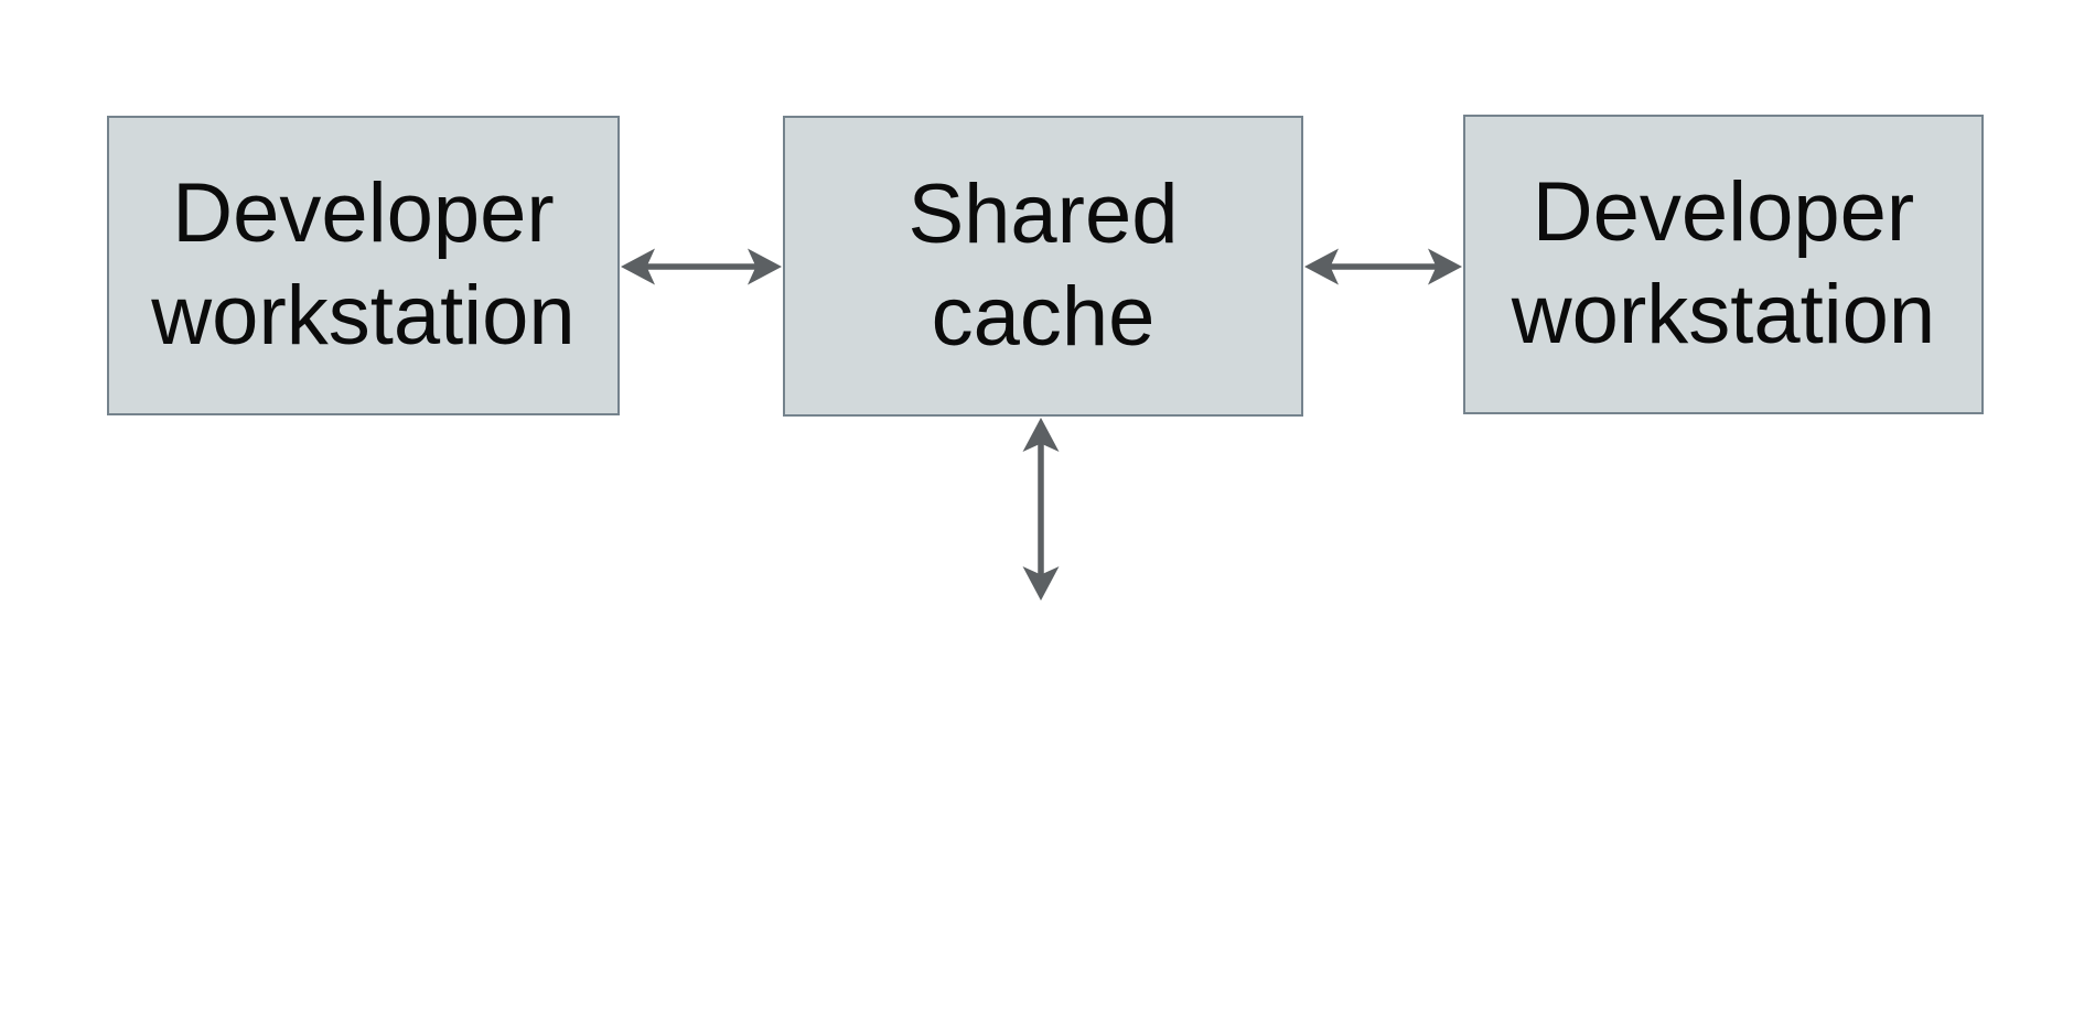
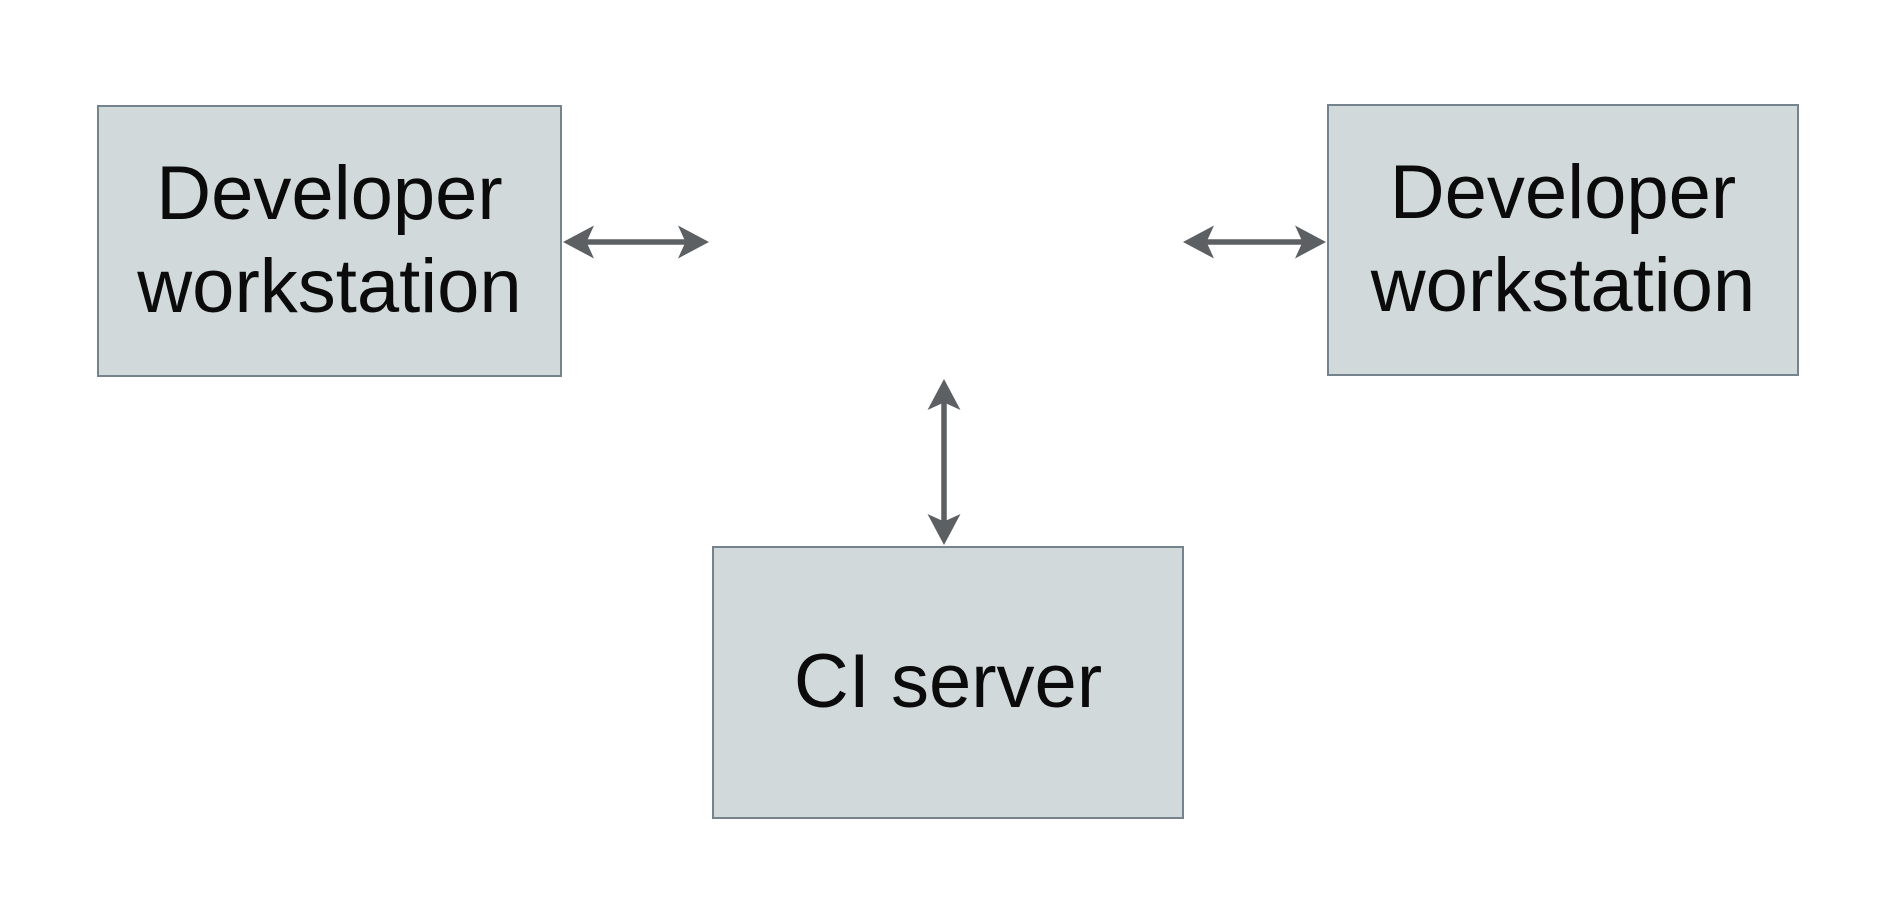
  Developer
  workstation
- Shared
- cache
  Developer
  workstation
+ CI server
